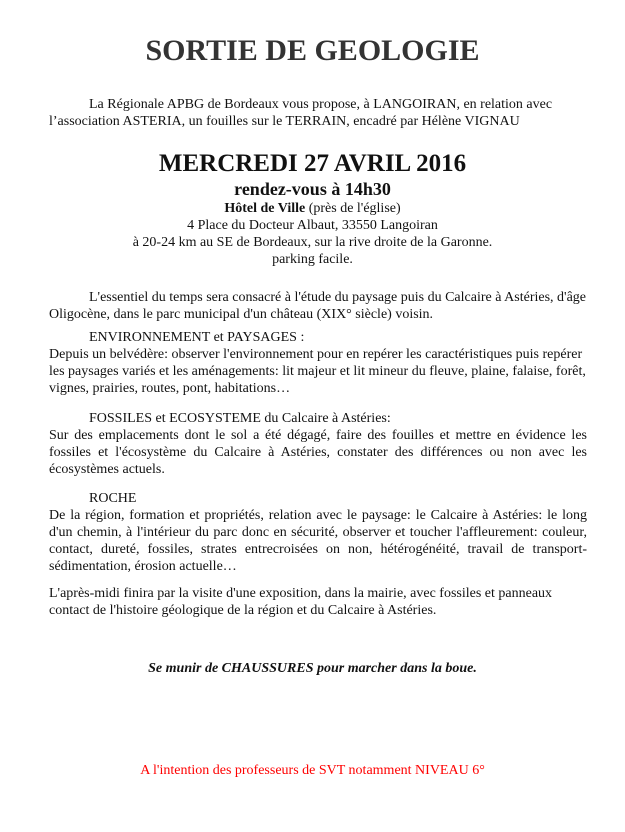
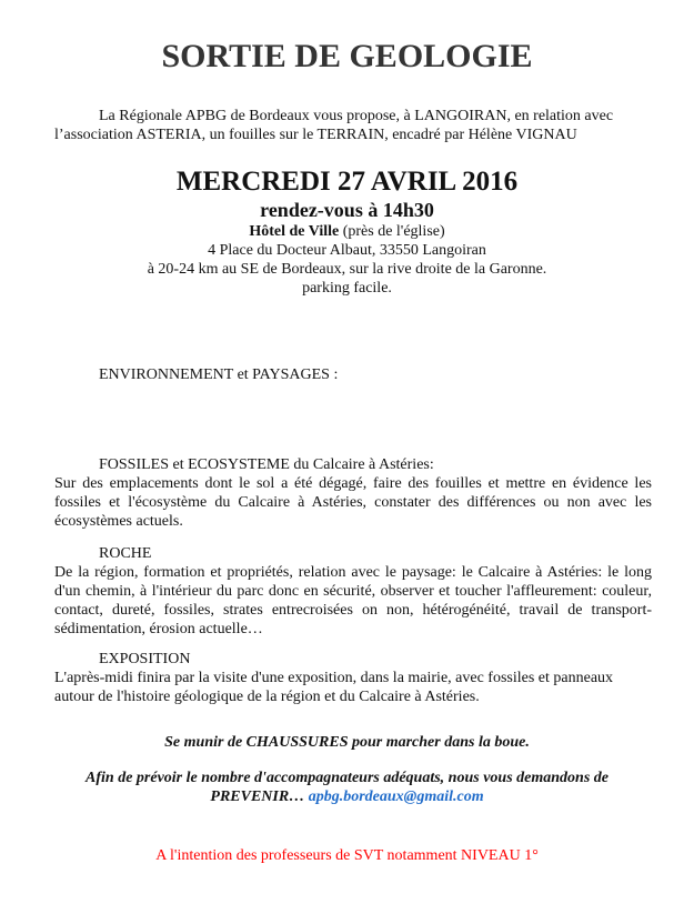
  SORTIE DE GEOLOGIE
  La Régionale APBG de Bordeaux vous propose, à LANGOIRAN, en relation avec l’association ASTERIA, un fouilles sur le TERRAIN, encadré par Hélène VIGNAU
  MERCREDI 27 AVRIL 2016
  rendez-vous à 14h30
  Hôtel de Ville (près de l'église)
  4 Place du Docteur Albaut, 33550 Langoiran
  à 20-24 km au SE de Bordeaux, sur la rive droite de la Garonne.
  parking facile.
- L'essentiel du temps sera consacré à l'étude du paysage puis du Calcaire à Astéries, d'âge Oligocène, dans le parc municipal d'un château (XIX° siècle) voisin.
  ENVIRONNEMENT et PAYSAGES :
- Depuis un belvédère: observer l'environnement pour en repérer les caractéristiques puis repérer les paysages variés et les aménagements: lit majeur et lit mineur du fleuve, plaine, falaise, forêt, vignes, prairies, routes, pont, habitations…
  FOSSILES et ECOSYSTEME du Calcaire à Astéries:
  Sur des emplacements dont le sol a été dégagé, faire des fouilles et mettre en évidence les fossiles et l'écosystème du Calcaire à Astéries, constater des différences ou non avec les écosystèmes actuels.
  ROCHE
  De la région, formation et propriétés, relation avec le paysage: le Calcaire à Astéries: le long d'un chemin, à l'intérieur du parc donc en sécurité, observer et toucher l'affleurement: couleur, contact, dureté, fossiles, strates entrecroisées on non, hétérogénéité, travail de transport-sédimentation, érosion actuelle…
+ EXPOSITION
- L'après-midi finira par la visite d'une exposition, dans la mairie, avec fossiles et panneaux contact de l'histoire géologique de la région et du Calcaire à Astéries.
+ L'après-midi finira par la visite d'une exposition, dans la mairie, avec fossiles et panneaux autour de l'histoire géologique de la région et du Calcaire à Astéries.
  Se munir de CHAUSSURES pour marcher dans la boue.
+ Afin de prévoir le nombre d'accompagnateurs adéquats, nous vous demandons de PREVENIR… apbg.bordeaux@gmail.com
- A l'intention des professeurs de SVT notamment NIVEAU 6°
+ A l'intention des professeurs de SVT notamment NIVEAU 1°
